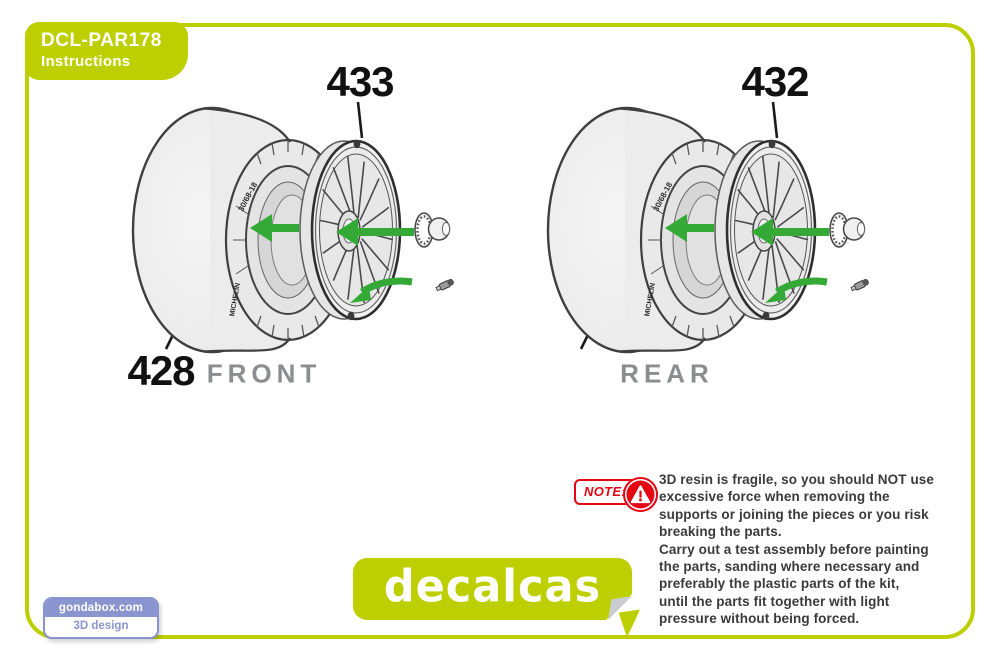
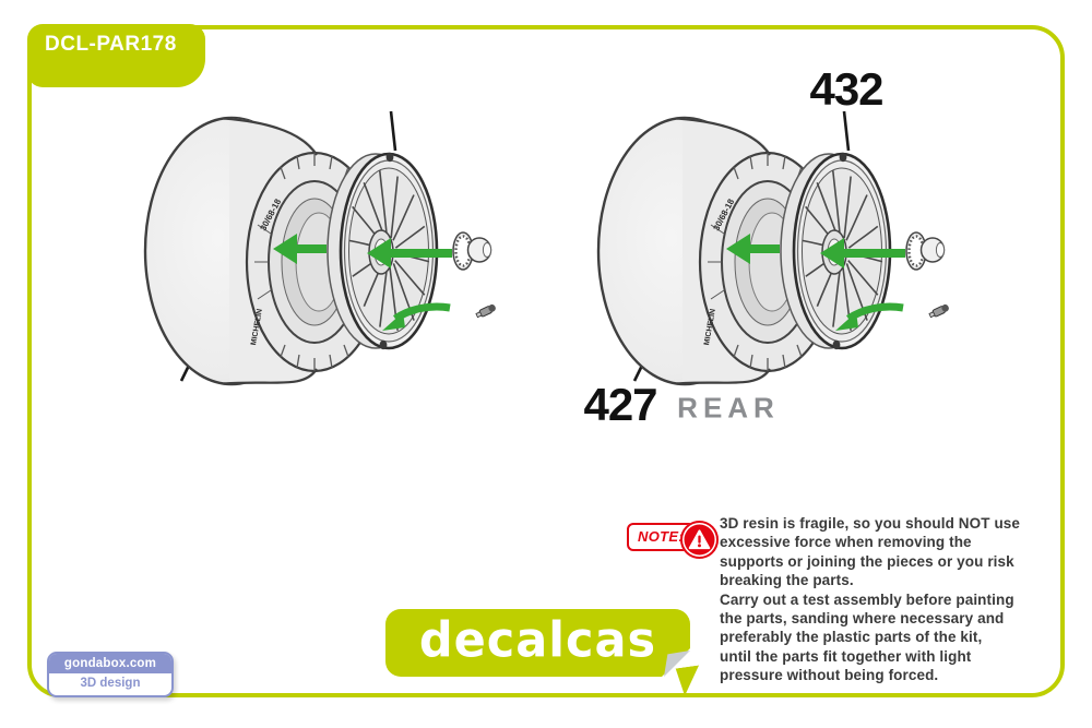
  DCL-PAR178
- Instructions
- 433
- 428
- FRONT
  432
+ 427
  REAR
  NOTE
  3D resin is fragile, so you should NOT use
  excessive force when removing the
  supports or joining the pieces or you risk
  breaking the parts.
  Carry out a test assembly before painting
  the parts, sanding where necessary and
  preferably the plastic parts of the kit,
  until the parts fit together with light
  pressure without being forced.
  decalcas
  gondabox.com
  3D design
